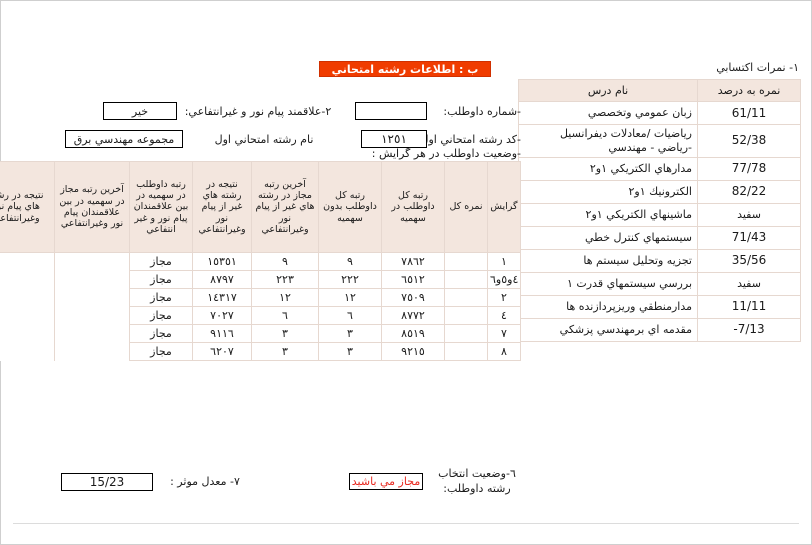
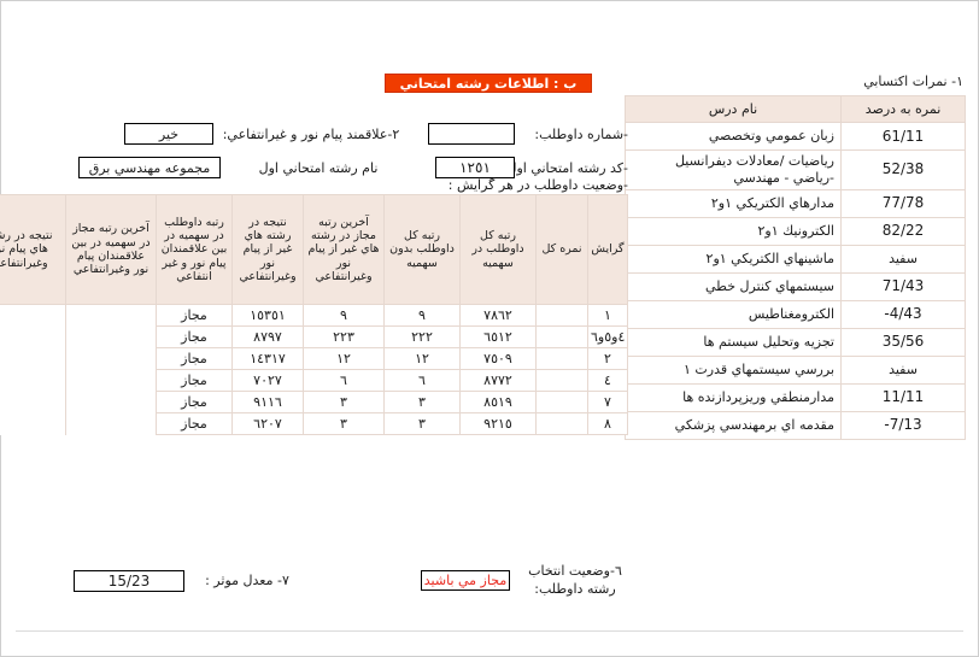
  ب : اطلاعات رشته امتحاني
  ١- نمرات اكتسابي
  نمره به درصد	نام درس
  61/11	زبان عمومي وتخصصي
  52/38	رياضيات /معادلات ديفرانسيل -رياضي - مهندسي
  77/78	مدارهاي الكتريكي ١و٢
  82/22	الكترونيك ١و٢
  سفيد	ماشينهاي الكتريكي ١و٢
  71/43	سيستمهاي كنترل خطي
+ -4/43	الكترومغناطيس
  35/56	تجزيه وتحليل سيستم ها
  سفيد	بررسي سيستمهاي قدرت ١
  11/11	مدارمنطقي وريزپردازنده ها
  -7/13	مقدمه اي برمهندسي پزشكي
  -شماره داوطلب:
  ٢-علاقمند پيام نور و غيرانتفاعي:
  خير
  -كد رشته امتحاني او
  ١٢٥١
  نام رشته امتحاني اول
  مجموعه مهندسي برق
  -وضعيت داوطلب در هر گرايش :
  گرايش	نمره كل	رتبه كل داوطلب در سهميه	رتبه كل داوطلب بدون سهميه	آخرين رتبه مجاز در رشته هاي غير از پيام نور وغيرانتفاعي	نتيجه در رشته هاي غير از پيام نور وغيرانتفاعي	رتبه داوطلب در سهميه در بين علاقمندان پيام نور و غير انتفاعي	آخرين رتبه مجاز در سهميه در بين علاقمندان پيام نور وغيرانتفاعي	نتيجه در رش هاي پيام ن وغيرانتفاع
  ١		٧٨٦٢	٩	٩	١٥٣٥١	مجاز
  ٤و٥و٦		٦٥١٢	٢٢٢	٢٢٣	٨٧٩٧	مجاز
  ٢		٧٥٠٩	١٢	١٢	١٤٣١٧	مجاز
  ٤		٨٧٧٢	٦	٦	٧٠٢٧	مجاز
  ٧		٨٥١٩	٣	٣	٩١١٦	مجاز
  ٨		٩٢١٥	٣	٣	٦٢٠٧	مجاز
  ٦-وضعيت انتخاب رشته داوطلب:
  مجاز مي باشيد
  ٧- معدل موثر :
  15/23
